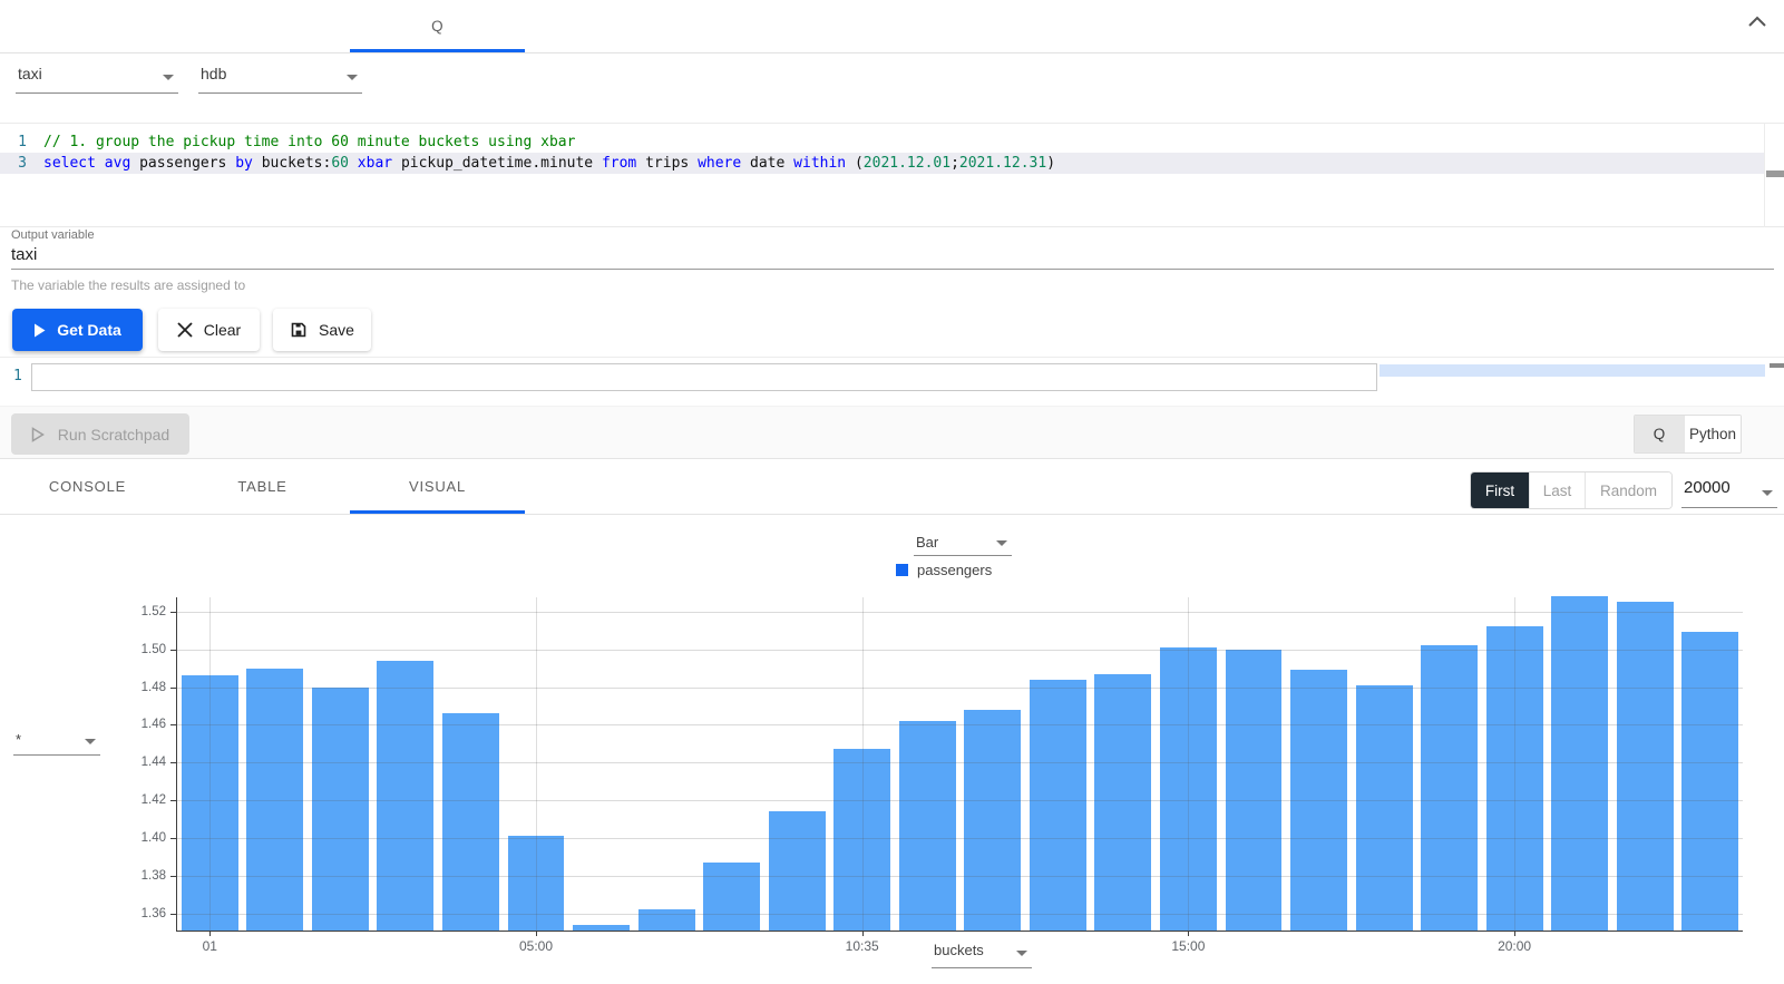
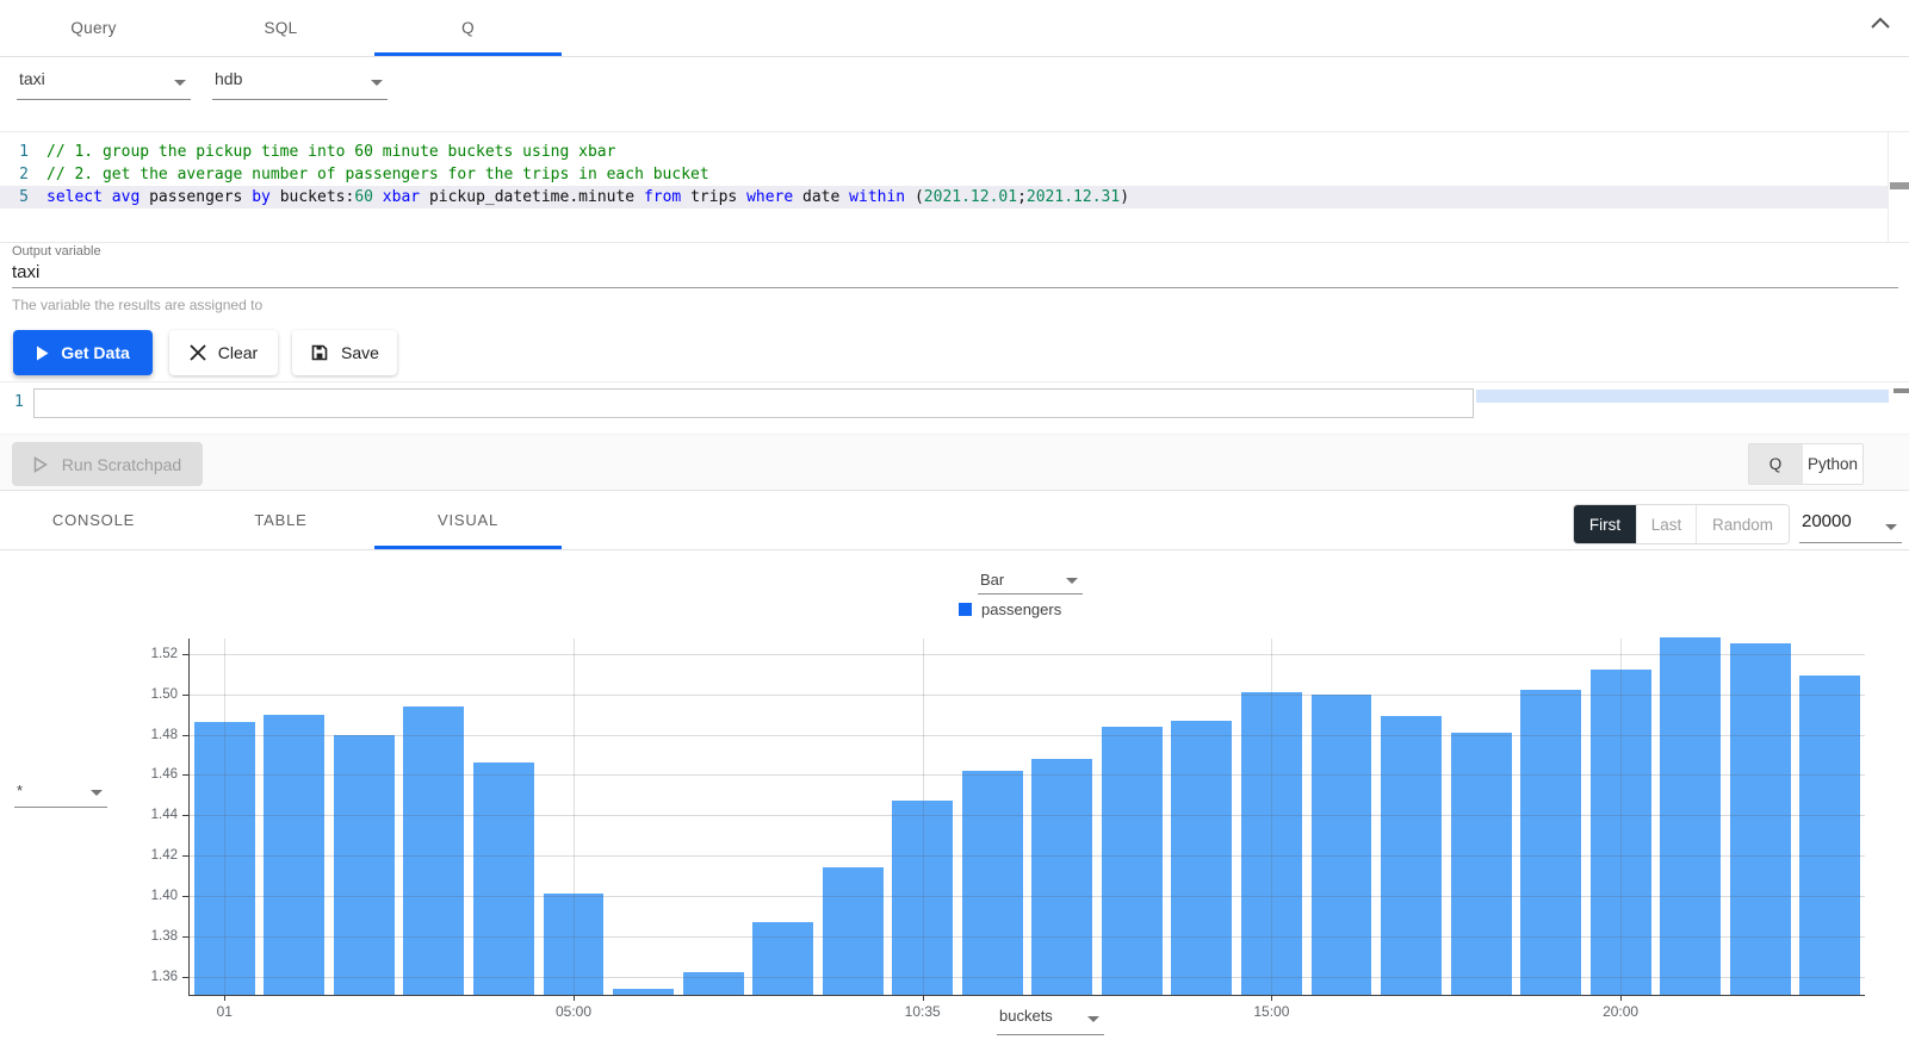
+ Query
+ SQL
  Q
  taxi
  hdb
  1 // 1. group the pickup time into 60 minute buckets using xbar
+ 2 // 2. get the average number of passengers for the trips in each bucket
- 3 select avg passengers by buckets:60 xbar pickup_datetime.minute from trips where date within (2021.12.01;2021.12.31)
+ 5 select avg passengers by buckets:60 xbar pickup_datetime.minute from trips where date within (2021.12.01;2021.12.31)
  Output variable
  taxi
  The variable the results are assigned to
  Get Data
  Clear
  Save
  1
  Run Scratchpad
  Q
  Python
  First
  Last
  Random
  CONSOLE
  TABLE
  VISUAL
  20000
  Bar
  passengers
  *
  buckets
  1.36
  1.38
  1.40
  1.42
  1.44
  1.46
  1.48
  1.50
  1.52
  01
  05:00
  10:35
  15:00
  20:00
